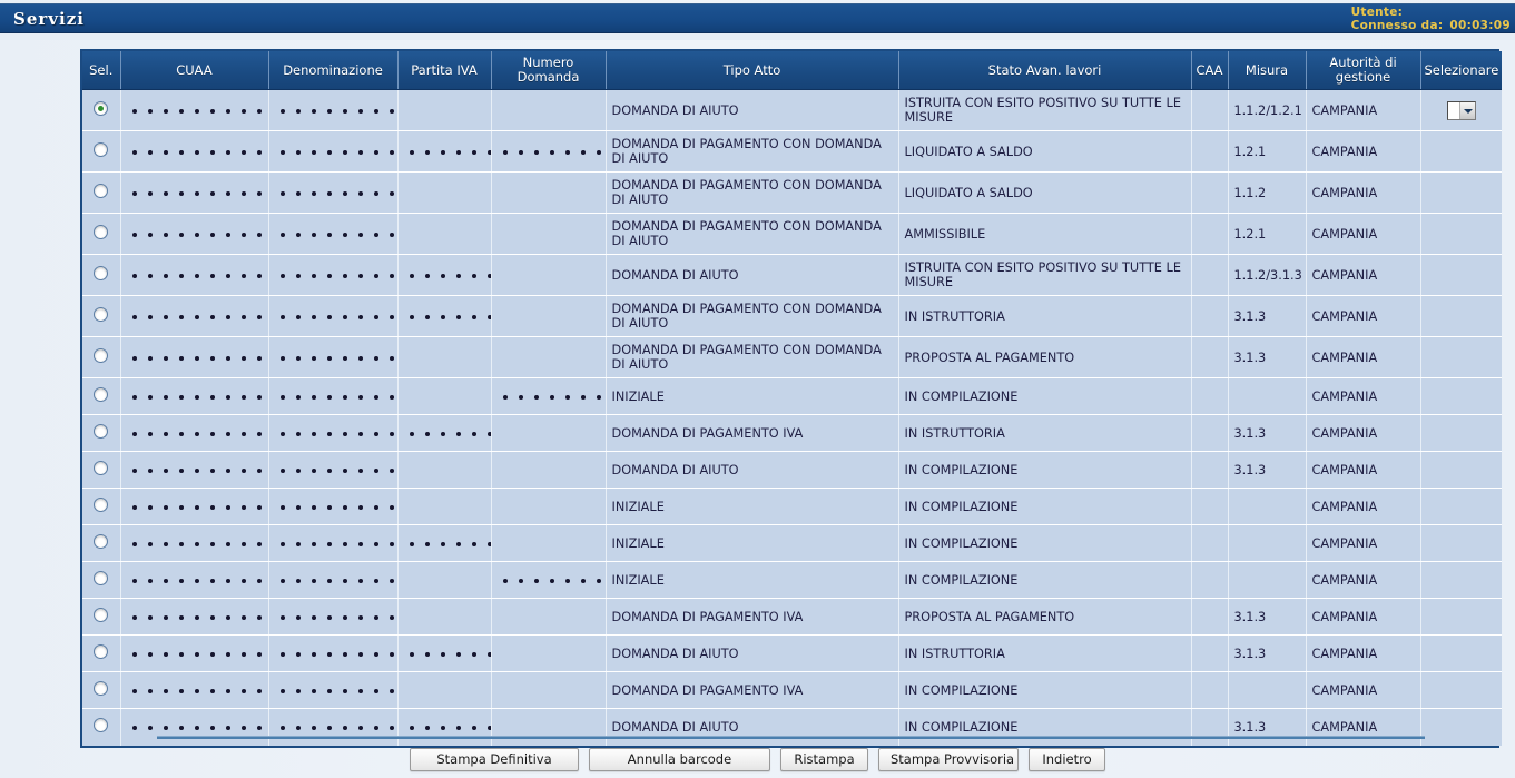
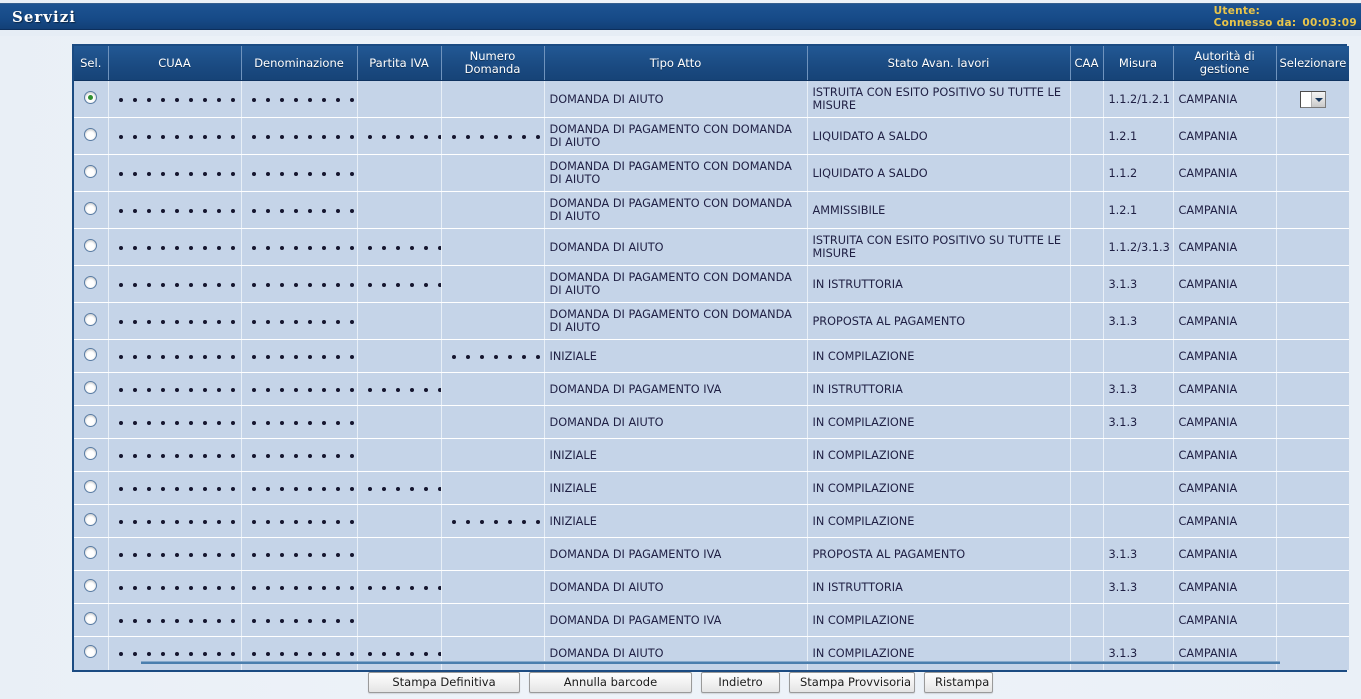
  Servizi
  Utente:
  Connesso da: 00:03:09
  Sel.	CUAA	Denominazione	Partita IVA	Numero Domanda	Tipo Atto	Stato Avan. lavori	CAA	Misura	Autorità di gestione	Selezionare
  					DOMANDA DI AIUTO	ISTRUITA CON ESITO POSITIVO SU TUTTE LE MISURE		1.1.2/1.2.1	CAMPANIA
  					DOMANDA DI PAGAMENTO CON DOMANDA DI AIUTO	LIQUIDATO A SALDO		1.2.1	CAMPANIA
  					DOMANDA DI PAGAMENTO CON DOMANDA DI AIUTO	LIQUIDATO A SALDO		1.1.2	CAMPANIA
  					DOMANDA DI PAGAMENTO CON DOMANDA DI AIUTO	AMMISSIBILE		1.2.1	CAMPANIA
  					DOMANDA DI AIUTO	ISTRUITA CON ESITO POSITIVO SU TUTTE LE MISURE		1.1.2/3.1.3	CAMPANIA
  					DOMANDA DI PAGAMENTO CON DOMANDA DI AIUTO	IN ISTRUTTORIA		3.1.3	CAMPANIA
  					DOMANDA DI PAGAMENTO CON DOMANDA DI AIUTO	PROPOSTA AL PAGAMENTO		3.1.3	CAMPANIA
  					INIZIALE	IN COMPILAZIONE			CAMPANIA
  					DOMANDA DI PAGAMENTO IVA	IN ISTRUTTORIA		3.1.3	CAMPANIA
  					DOMANDA DI AIUTO	IN COMPILAZIONE		3.1.3	CAMPANIA
  					INIZIALE	IN COMPILAZIONE			CAMPANIA
  					INIZIALE	IN COMPILAZIONE			CAMPANIA
  					INIZIALE	IN COMPILAZIONE			CAMPANIA
  					DOMANDA DI PAGAMENTO IVA	PROPOSTA AL PAGAMENTO		3.1.3	CAMPANIA
  					DOMANDA DI AIUTO	IN ISTRUTTORIA		3.1.3	CAMPANIA
  					DOMANDA DI PAGAMENTO IVA	IN COMPILAZIONE			CAMPANIA
  					DOMANDA DI AIUTO	IN COMPILAZIONE		3.1.3	CAMPANIA
  Stampa Definitiva
  Annulla barcode
- Ristampa
+ Indietro
  Stampa Provvisoria
- Indietro
+ Ristampa
